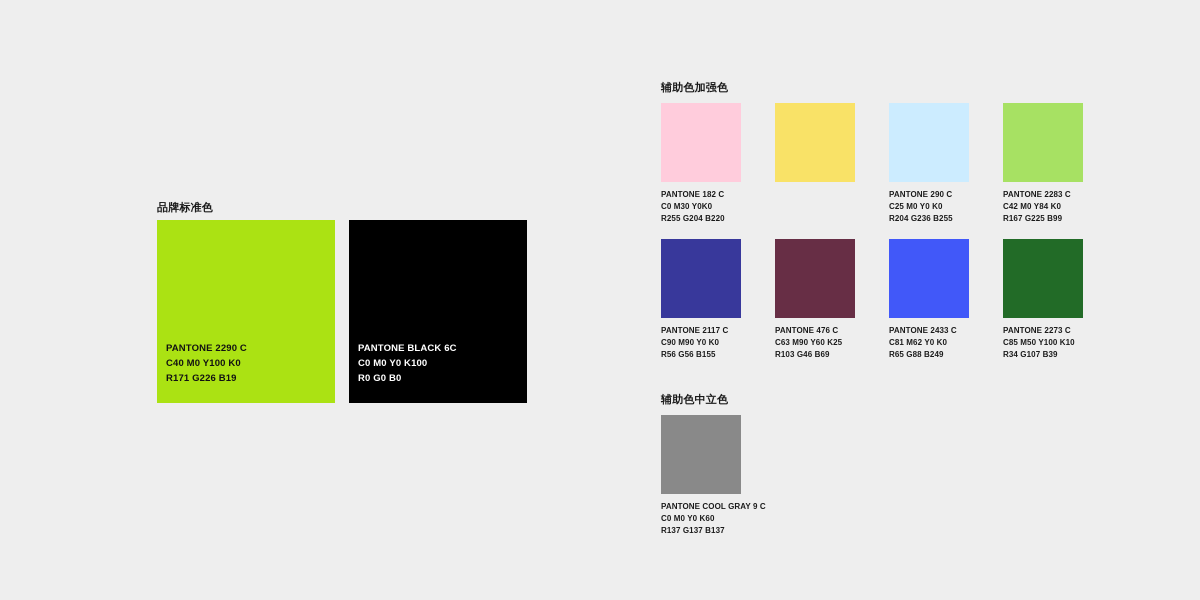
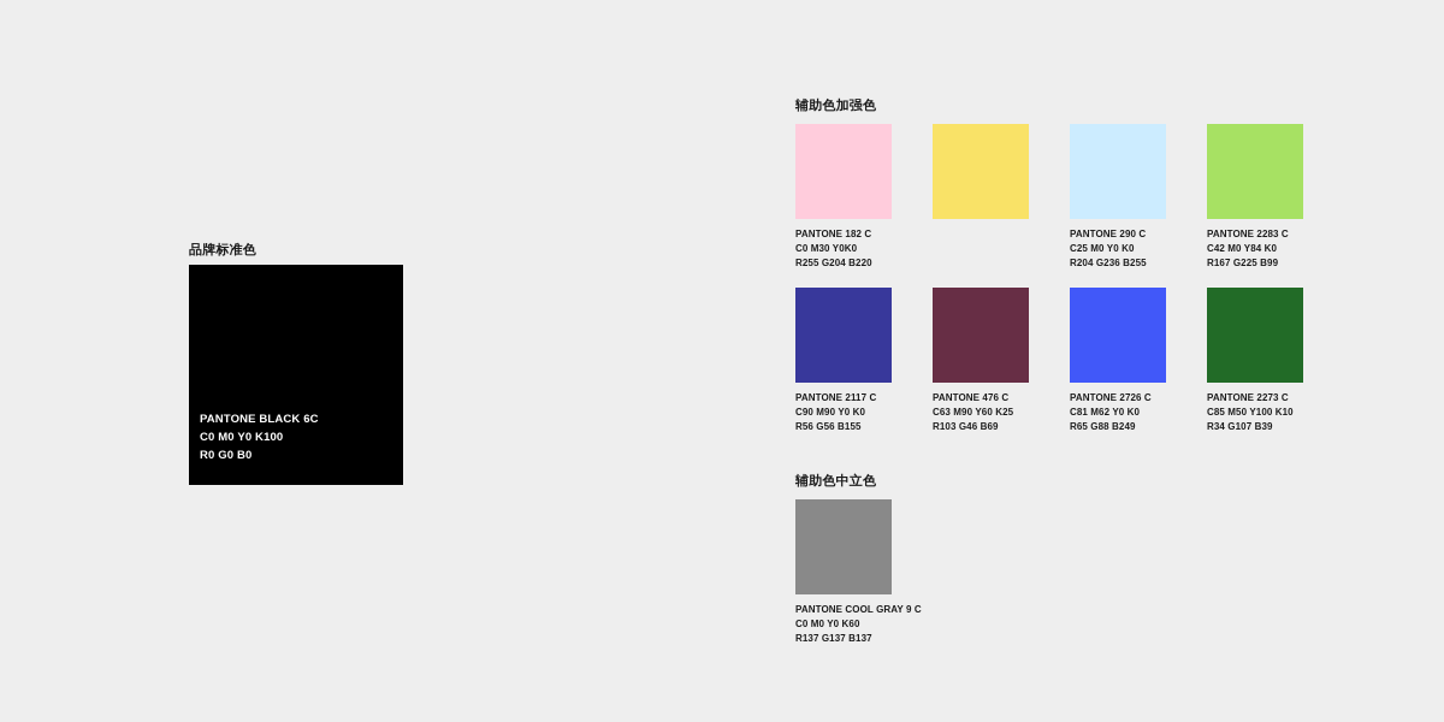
  品牌标准色
- PANTONE 2290 C
- C40 M0 Y100 K0
- R171 G226 B19
  PANTONE BLACK 6C
  C0 M0 Y0 K100
  R0 G0 B0
  辅助色加强色
  PANTONE 182 C
  C0 M30 Y0K0
  R255 G204 B220
  PANTONE 290 C
  C25 M0 Y0 K0
  R204 G236 B255
  PANTONE 2283 C
  C42 M0 Y84 K0
  R167 G225 B99
  PANTONE 2117 C
  C90 M90 Y0 K0
  R56 G56 B155
  PANTONE 476 C
  C63 M90 Y60 K25
  R103 G46 B69
- PANTONE 2433 C
+ PANTONE 2726 C
  C81 M62 Y0 K0
  R65 G88 B249
  PANTONE 2273 C
  C85 M50 Y100 K10
  R34 G107 B39
  辅助色中立色
  PANTONE COOL GRAY 9 C
  C0 M0 Y0 K60
  R137 G137 B137
